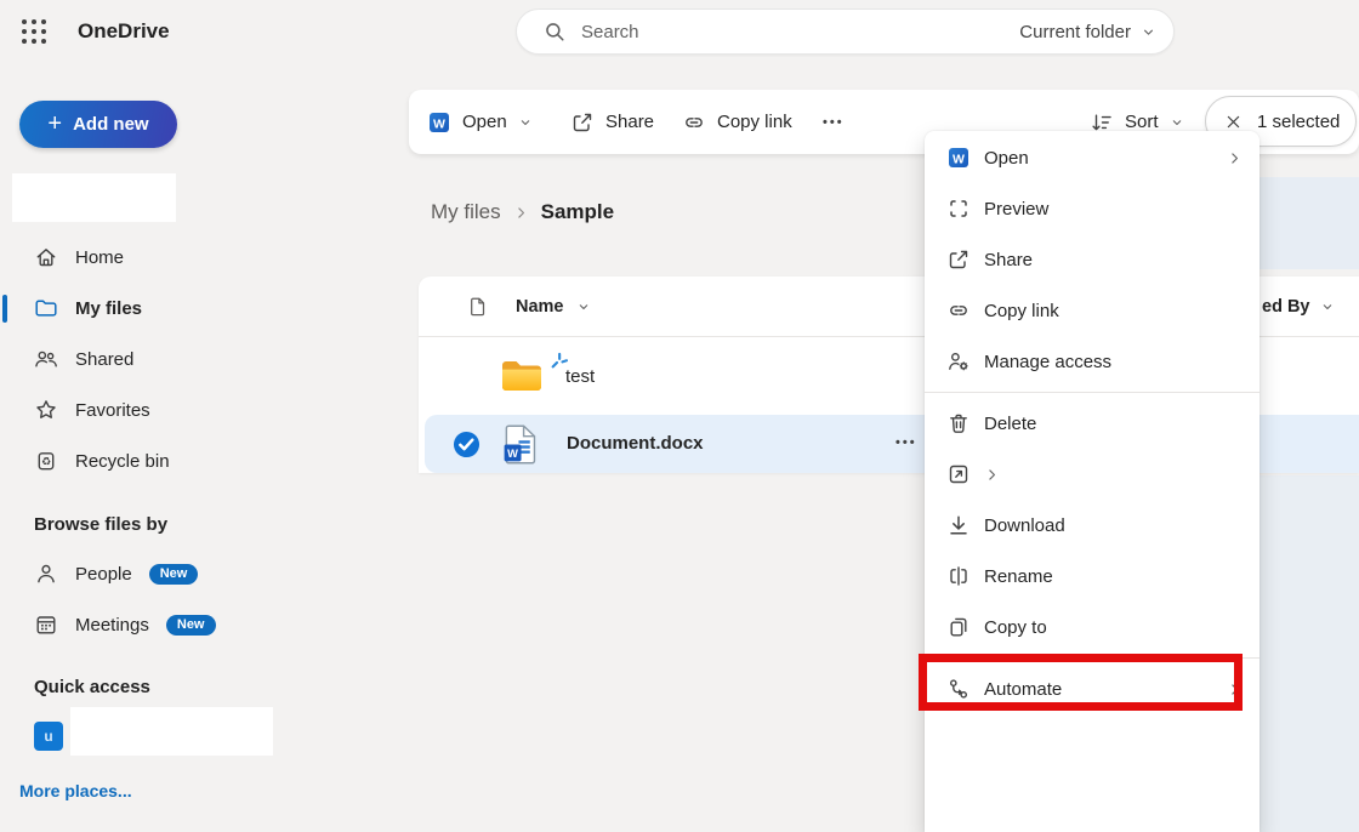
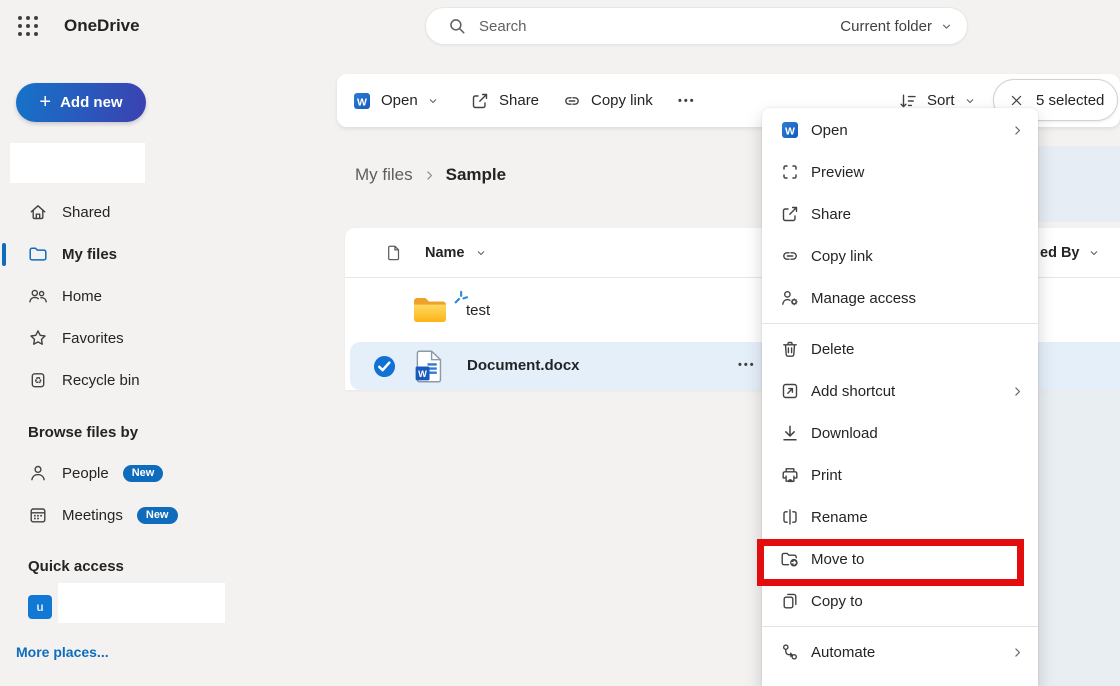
  OneDrive
  Search
  Current folder
  +
  Add new
- Home
+ Shared
  My files
- Shared
+ Home
  Favorites
  ♻
  Recycle bin
  Browse files by
  People
  New
  Meetings
  New
  Quick access
  u
  More places...
  W
  Open
  Share
  Copy link
  •••
  Sort
- 1 selected
+ 5 selected
  My files
  Sample
  Name
  ed By
  test
  W
  Document.docx
  •••
  W
  Open
  Preview
  Share
  Copy link
  Manage access
  Delete
+ Add shortcut
  Download
+ Print
  Rename
+ Move to
  Copy to
  Automate
